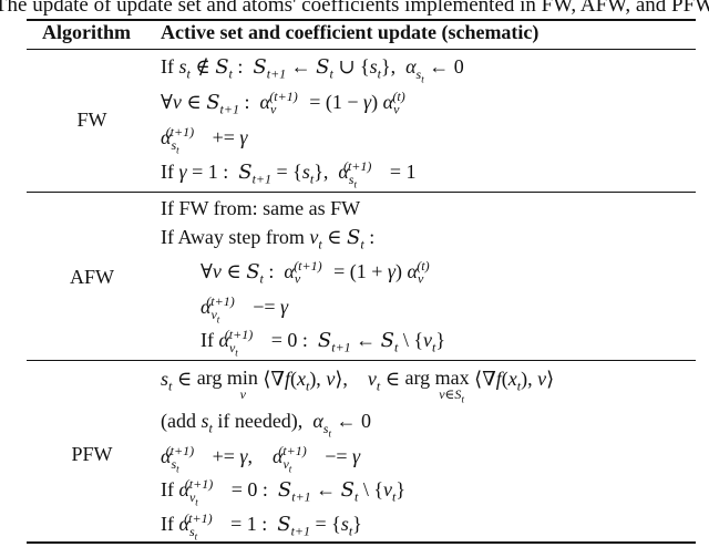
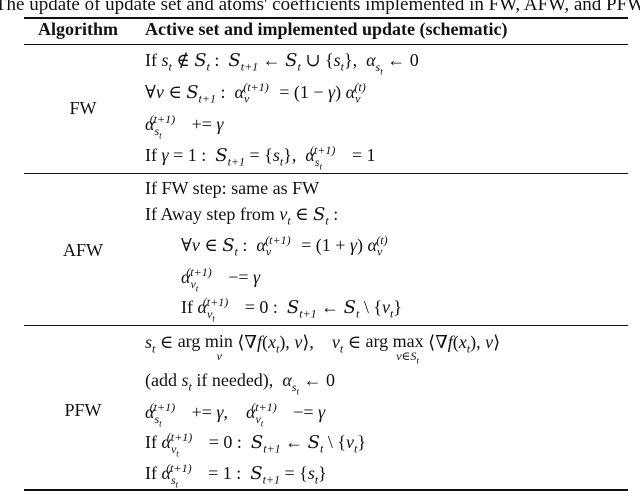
  The update of update set and atoms' coefficients implemented in FW, AFW, and PFW
  Algorithm
- Active set and coefficient update (schematic)
+ Active set and implemented update (schematic)
  FW
  If st ∉ St : St+1 ← St ∪ {st}, αst ← 0
  ∀v ∈ St+1 : αv(t+1) = (1 − γ) αv(t)
  αst(t+1) += γ
  If γ = 1 : St+1 = {st}, αst(t+1) = 1
  AFW
- If FW from: same as FW
+ If FW step: same as FW
  If Away step from vt ∈ St :
  ∀v ∈ St : αv(t+1) = (1 + γ) αv(t)
  αvt(t+1) −= γ
  If αvt(t+1) = 0 : St+1 ← St \ {vt}
  PFW
  st ∈ arg min
  v
  ⟨∇f(xt), v⟩, vt ∈ arg max
  v∈St
  ⟨∇f(xt), v⟩
  (add st if needed), αst ← 0
  αst(t+1) += γ, αvt(t+1) −= γ
  If αvt(t+1) = 0 : St+1 ← St \ {vt}
  If αst(t+1) = 1 : St+1 = {st}
